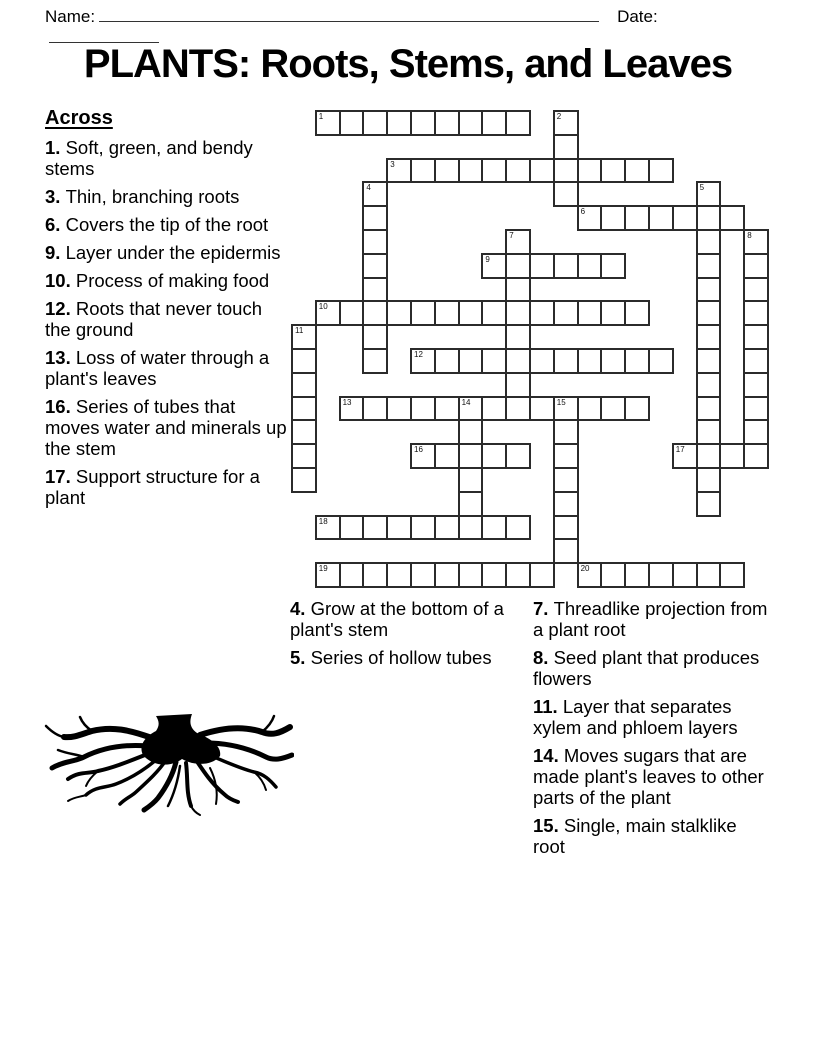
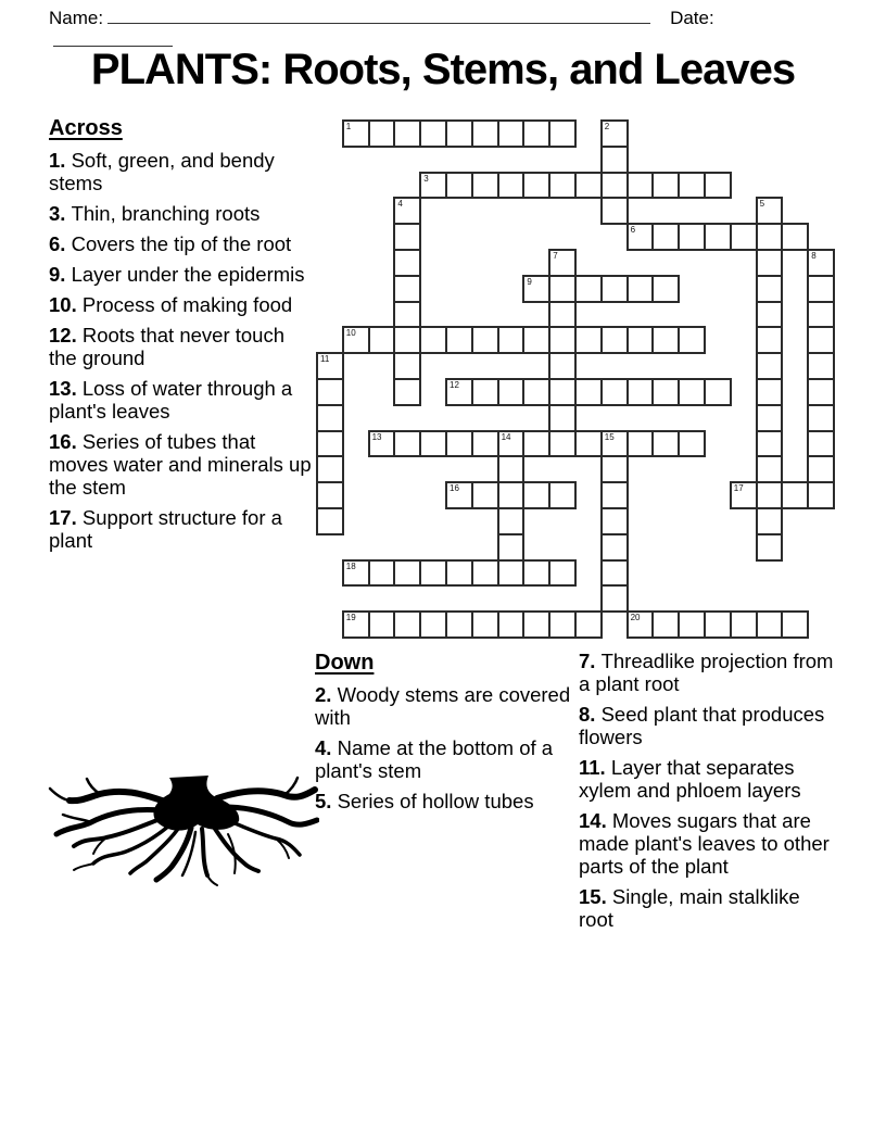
  Name: Date:
  PLANTS: Roots, Stems, and Leaves
  Across
  1. Soft, green, and bendy stems
  3. Thin, branching roots
  6. Covers the tip of the root
  9. Layer under the epidermis
  10. Process of making food
  12. Roots that never touch the ground
  13. Loss of water through a plant's leaves
  16. Series of tubes that moves water and minerals up the stem
  17. Support structure for a plant
  1
  3
  6
  9
  10
  12
  13
  14
  15
  16
  17
  18
  19
  20
  2
  4
  5
  7
  8
  11
+ Down
+ 2. Woody stems are covered with
- 4. Grow at the bottom of a plant's stem
+ 4. Name at the bottom of a plant's stem
  5. Series of hollow tubes
  7. Threadlike projection from a plant root
  8. Seed plant that produces flowers
  11. Layer that separates xylem and phloem layers
  14. Moves sugars that are made plant's leaves to other parts of the plant
  15. Single, main stalklike root
